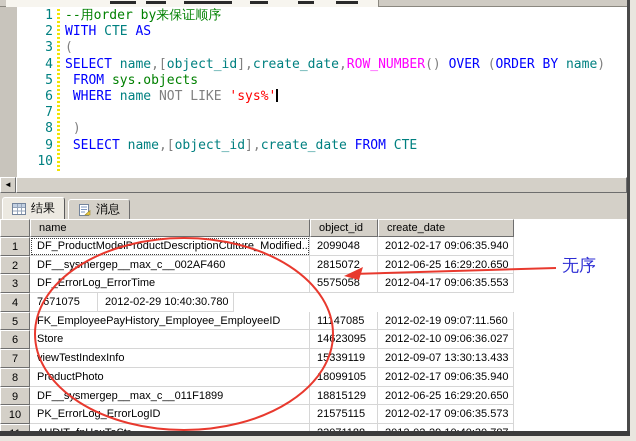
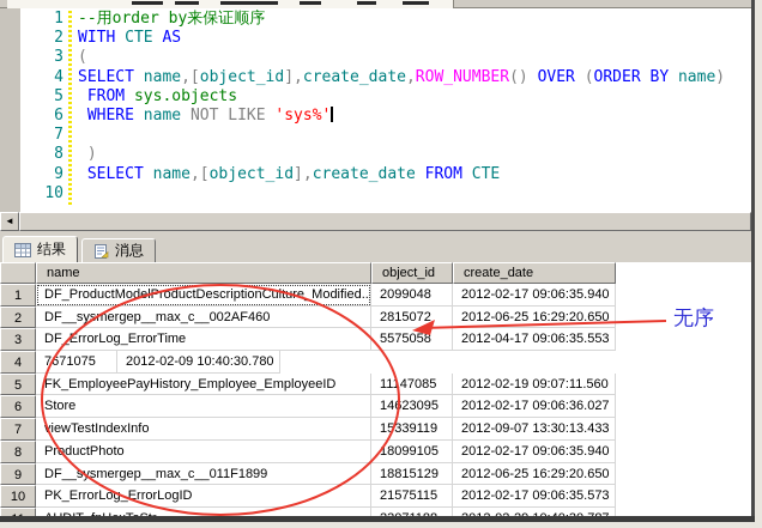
  1
  2
  3
  4
  5
  6
  7
  8
  9
  10
  --用order by来保证顺序
  WITH CTE AS
  (
  SELECT name,[object_id],create_date,ROW_NUMBER() OVER (ORDER BY name)
  FROM sys.objects
  WHERE name NOT LIKE 'sys%'
  )
  SELECT name,[object_id],create_date FROM CTE
  ◄
  结果
  消息
  name
  object_id
  create_date
  1
  DF_ProductModeProductDescriptionCulte_Modified..
  2099048
  2012-02-17 09:06:35.940
  2
  DF__sysmergep__max_c__002AF460
  2815072
  2012-06-25 16:29:20.650
  3
  DF_ErrorLog_ErrorTime
  5575058
  2012-04-17 09:06:35.553
  4
  7671075
- 2012-02-29 10:40:30.780
+ 2012-02-09 10:40:30.780
  5
  FK_EmployeePayHistory_Employee_EmployeeID
  1147085
  2012-02-19 09:07:11.560
  6
  Store
  1423095
- 2012-02-10 09:06:36.027
+ 2012-02-17 09:06:36.027
  7
  iewTestIndexInfo
  15339119
  2012-09-07 13:30:13.433
  8
  PrductPhoto
  18099105
  2012-02-17 09:06:35.940
  9
  DF__sysmergep__max_c__011F1899
  18815129
  2012-06-25 16:29:20.650
  10
  PK_ErrorLogErrorLogID
  21575115
  2012-02-17 09:06:35.573
  无序
